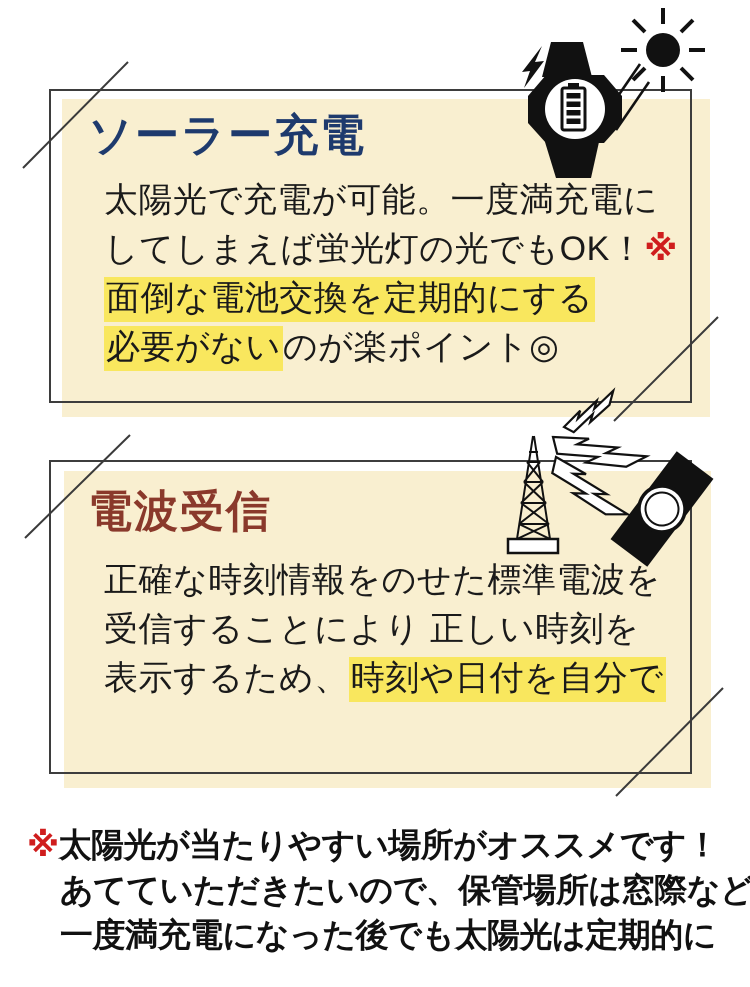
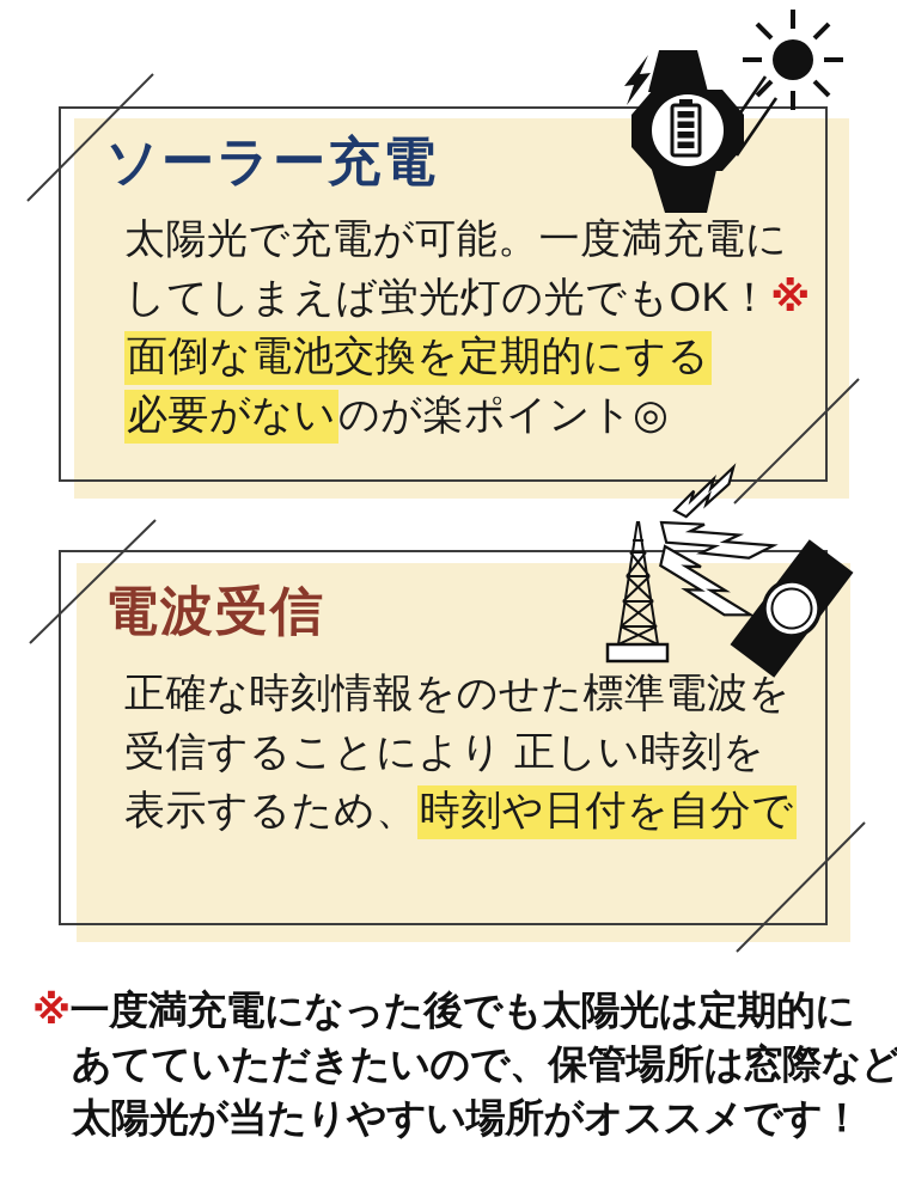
  ソーラー充電
  太陽光で充電が可能。一度満充電に
  してしまえば蛍光灯の光でもOK！※
  面倒な電池交換を定期的にする
  必要がないのが楽ポイント◎
  電波受信
  正確な時刻情報をのせた標準電波を
  受信することにより 正しい時刻を
  表示するため、時刻や日付を自分で
- ※太陽光が当たりやすい場所がオススメです！
+ ※一度満充電になった後でも太陽光は定期的に
  あてていただきたいので、保管場所は窓際など
- 一度満充電になった後でも太陽光は定期的に
+ 太陽光が当たりやすい場所がオススメです！
